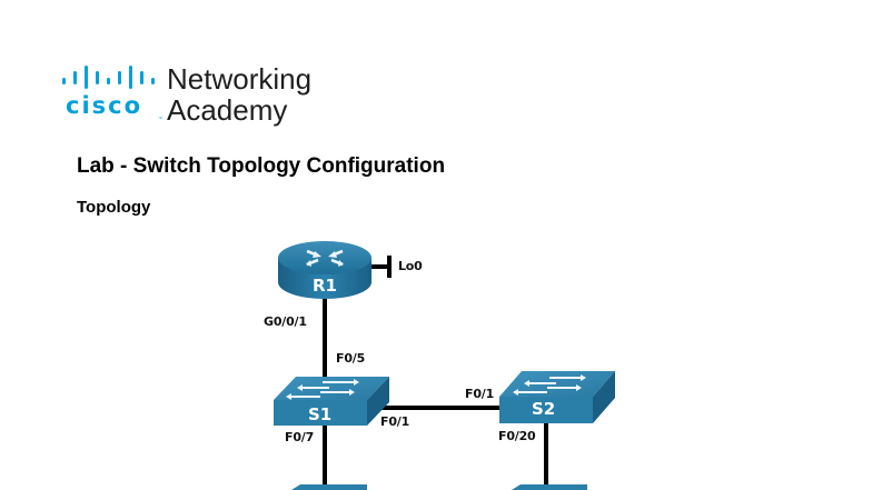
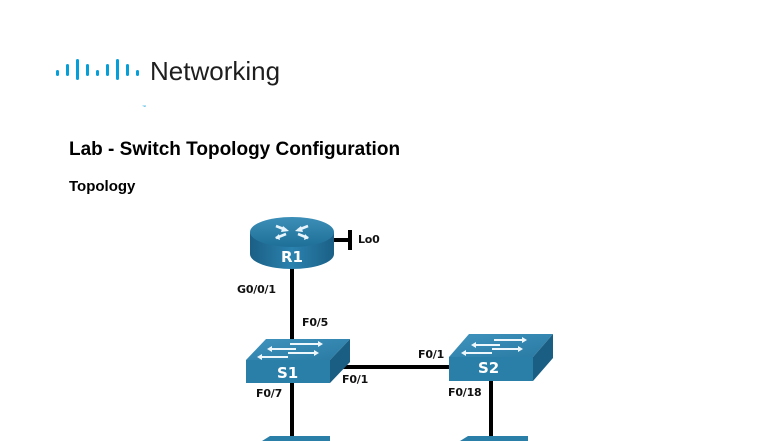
- cisco
  Networking
- Academy
  Lab - Switch Topology Configuration
  Topology
  R1
  S1
  S2
  Lo0
  G0/0/1
  F0/5
  F0/1
  F0/1
  F0/7
- F0/20
+ F0/18
